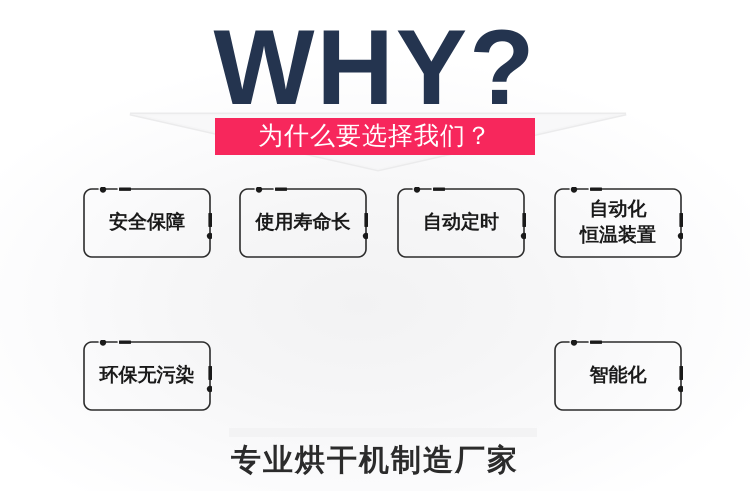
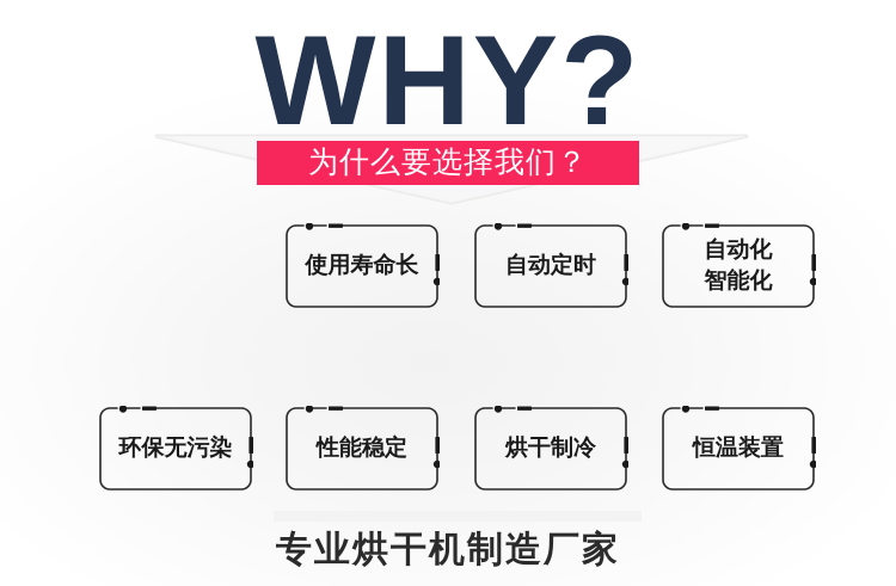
  WHY?
  为什么要选择我们？
- 安全保障
  使用寿命长
  自动定时
  自动化
- 恒温装置
+ 智能化
  环保无污染
+ 性能稳定
+ 烘干制冷
- 智能化
+ 恒温装置
  专业烘干机制造厂家
